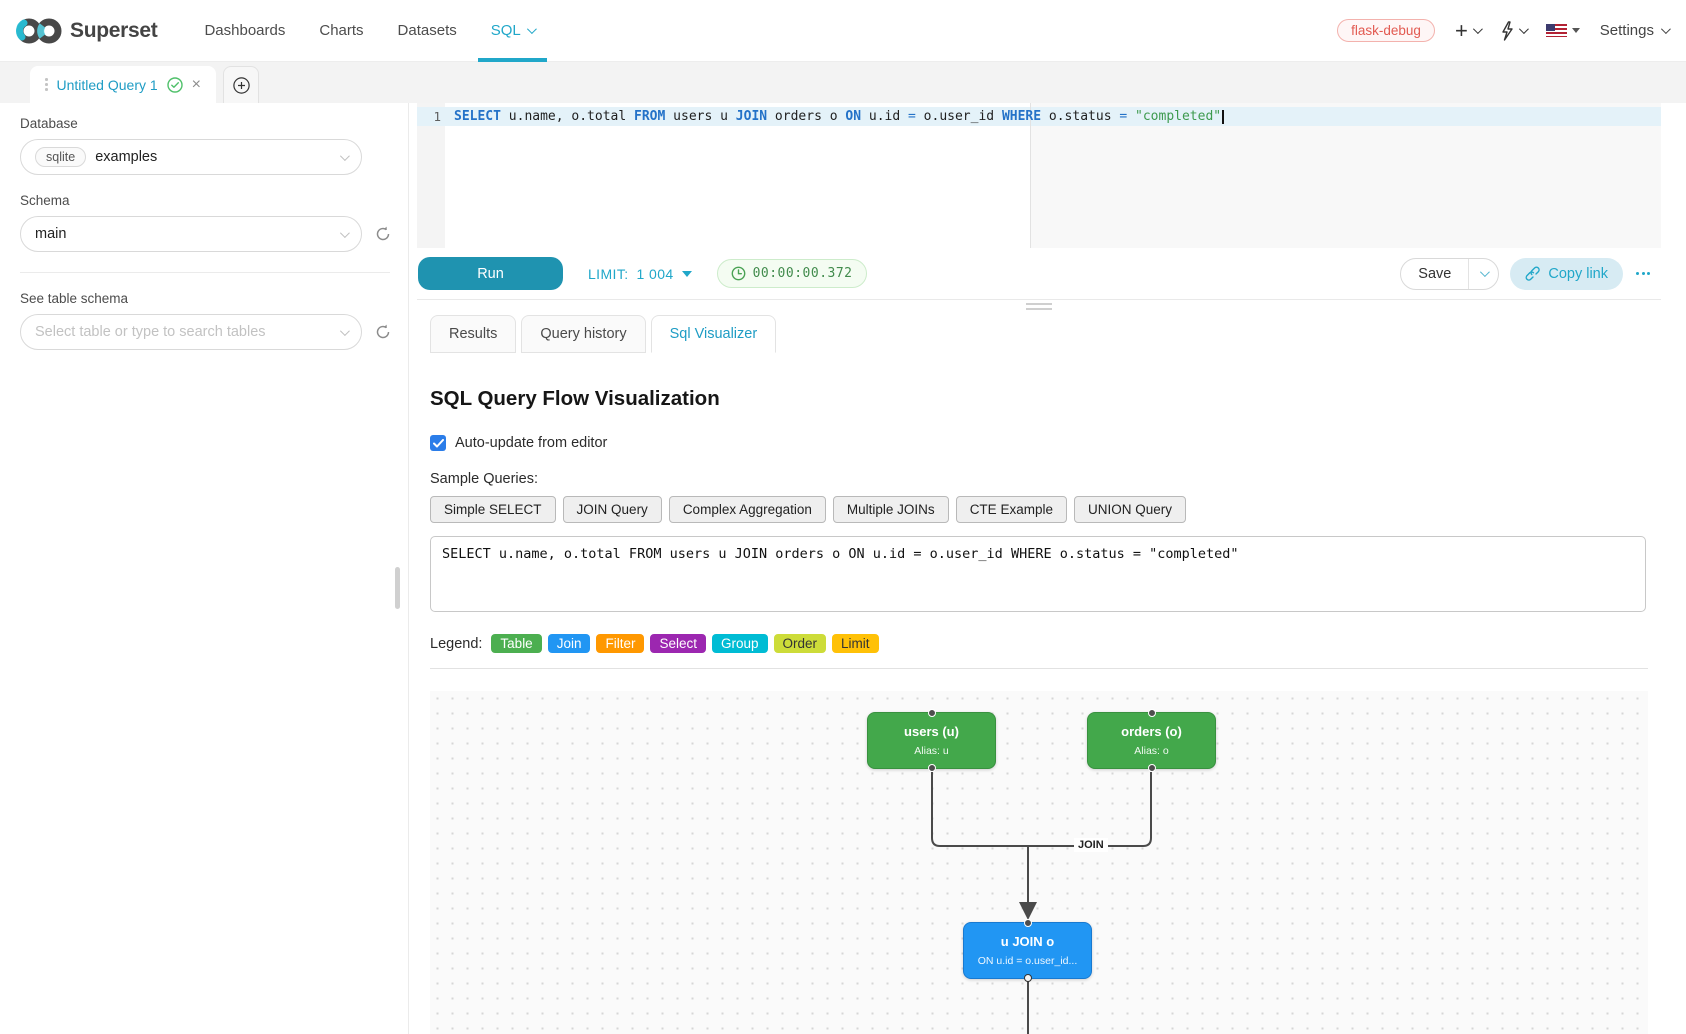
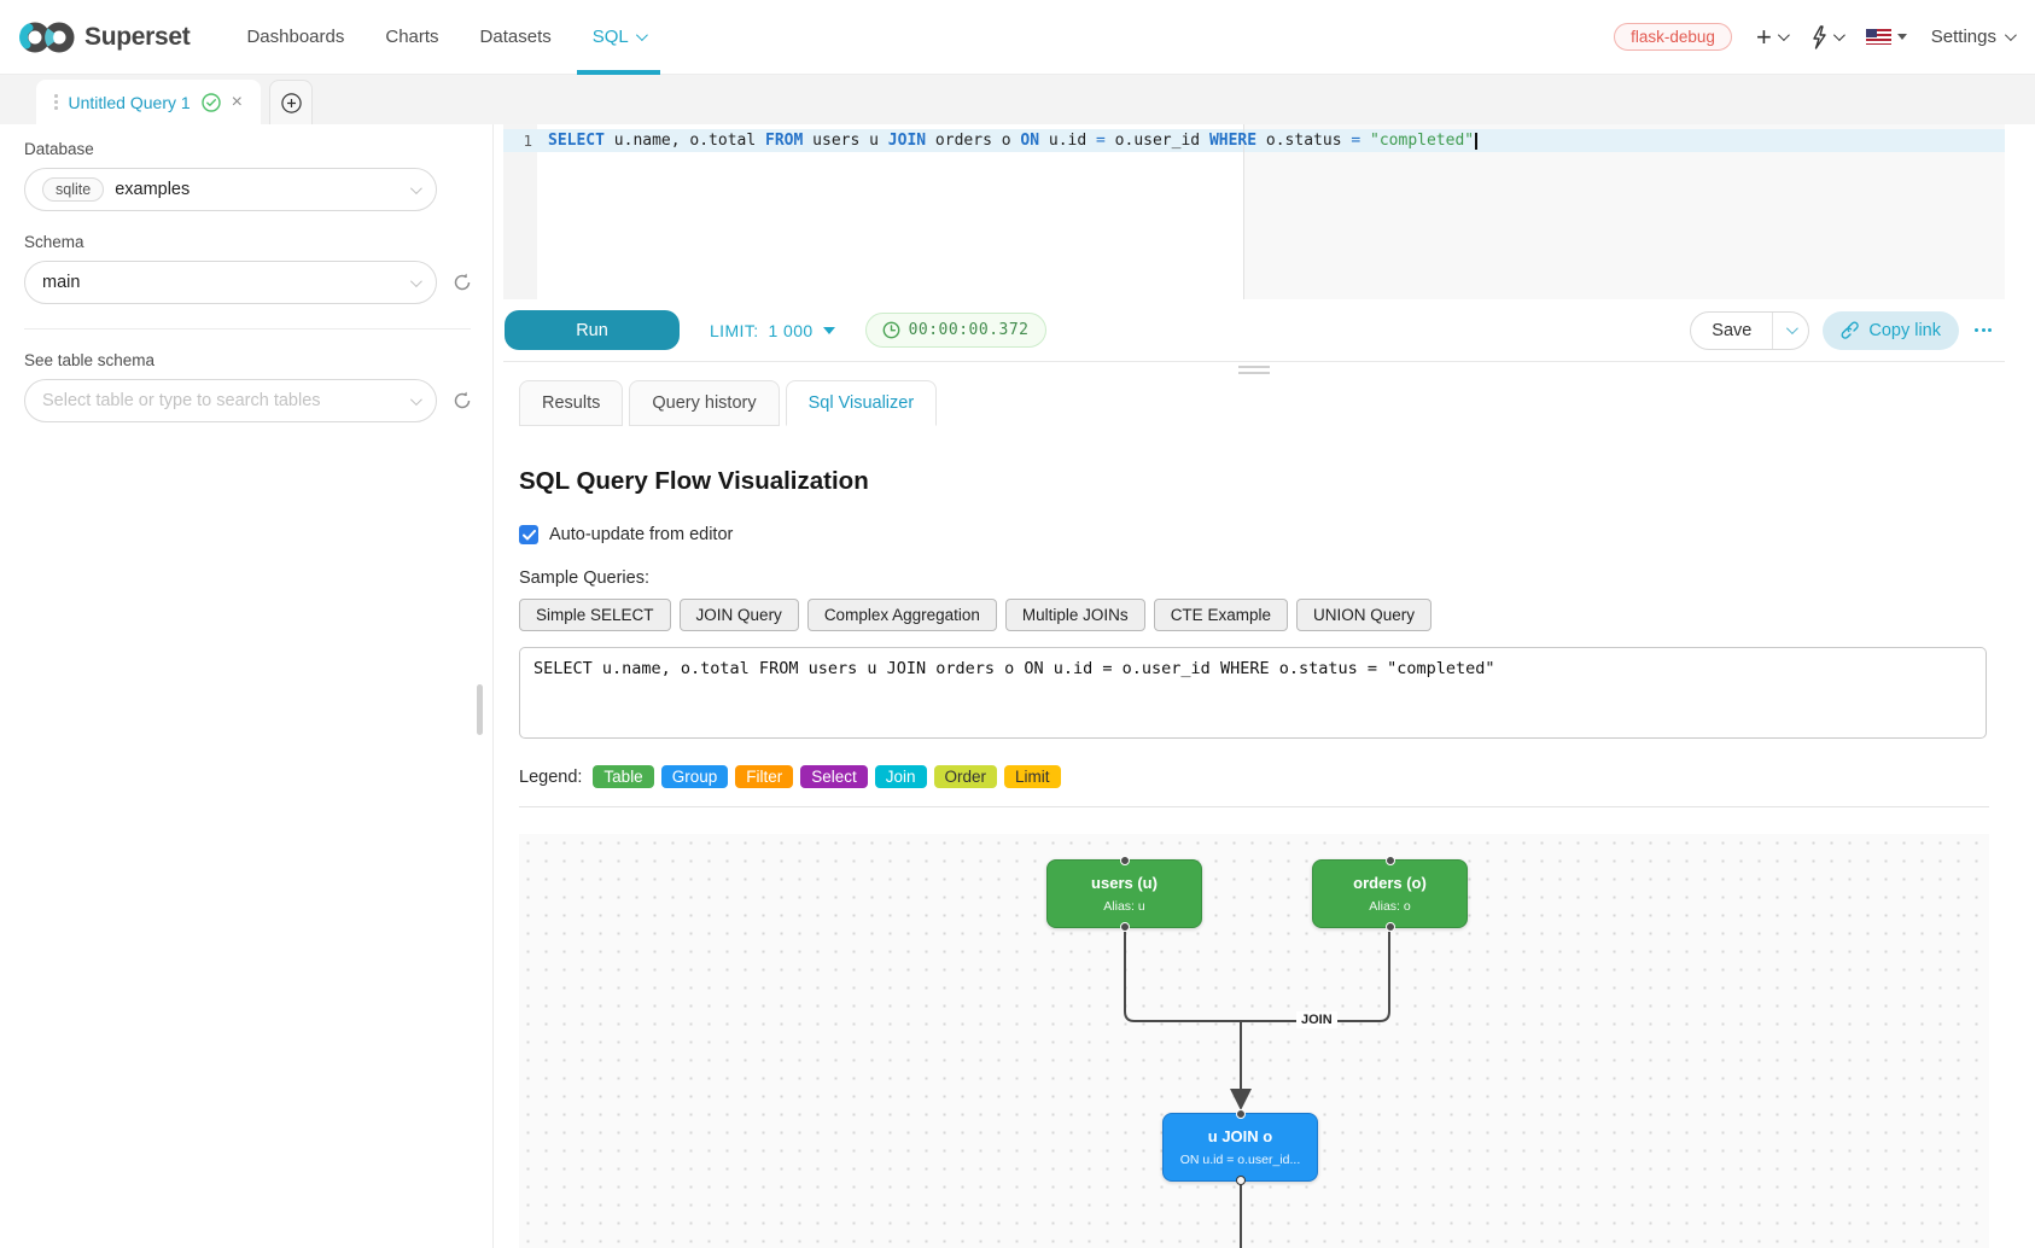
  Superset
  Dashboards
  Charts
  Datasets
  SQL
  flask-debug
  +
  Settings
  Untitled Query 1
  ×
  Database
  sqlite
  examples
  Schema
  main
  See table schema
  Select table or type to search tables
  1
  SELECT u.name, o.total FROM users u JOIN orders o ON u.id = o.user_id WHERE o.status = "completed"
  Run
  LIMIT:
- 1 004
+ 1 000
  00:00:00.372
  Save
  Copy link
  Results
  Query history
  Sql Visualizer
  SQL Query Flow Visualization
  Auto-update from editor
  Sample Queries:
  Simple SELECT
  JOIN Query
  Complex Aggregation
  Multiple JOINs
  CTE Example
  UNION Query
  SELECT u.name, o.total FROM users u JOIN orders o ON u.id = o.user_id WHERE o.status = "completed"
  Legend:
  Table
- Join
+ Group
  Filter
  Select
- Group
+ Join
  Order
  Limit
  users (u)
  Alias: u
  orders (o)
  Alias: o
  u JOIN o
  ON u.id = o.user_id...
  JOIN
